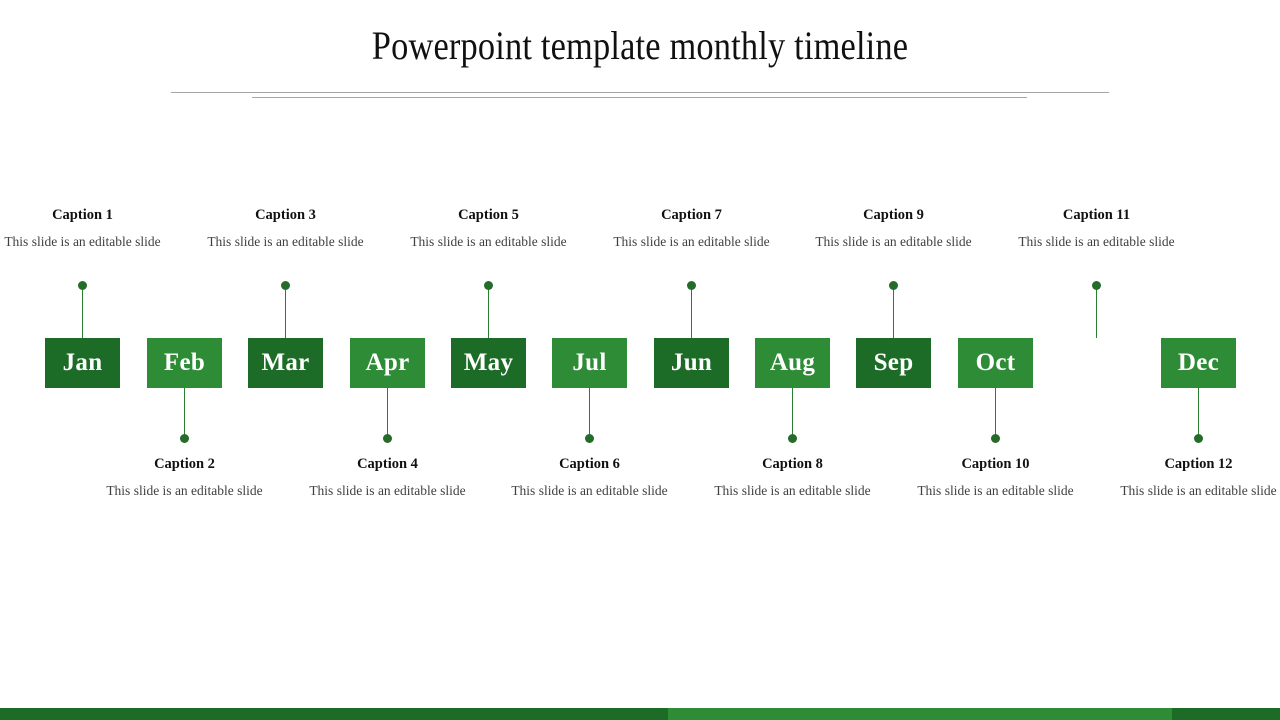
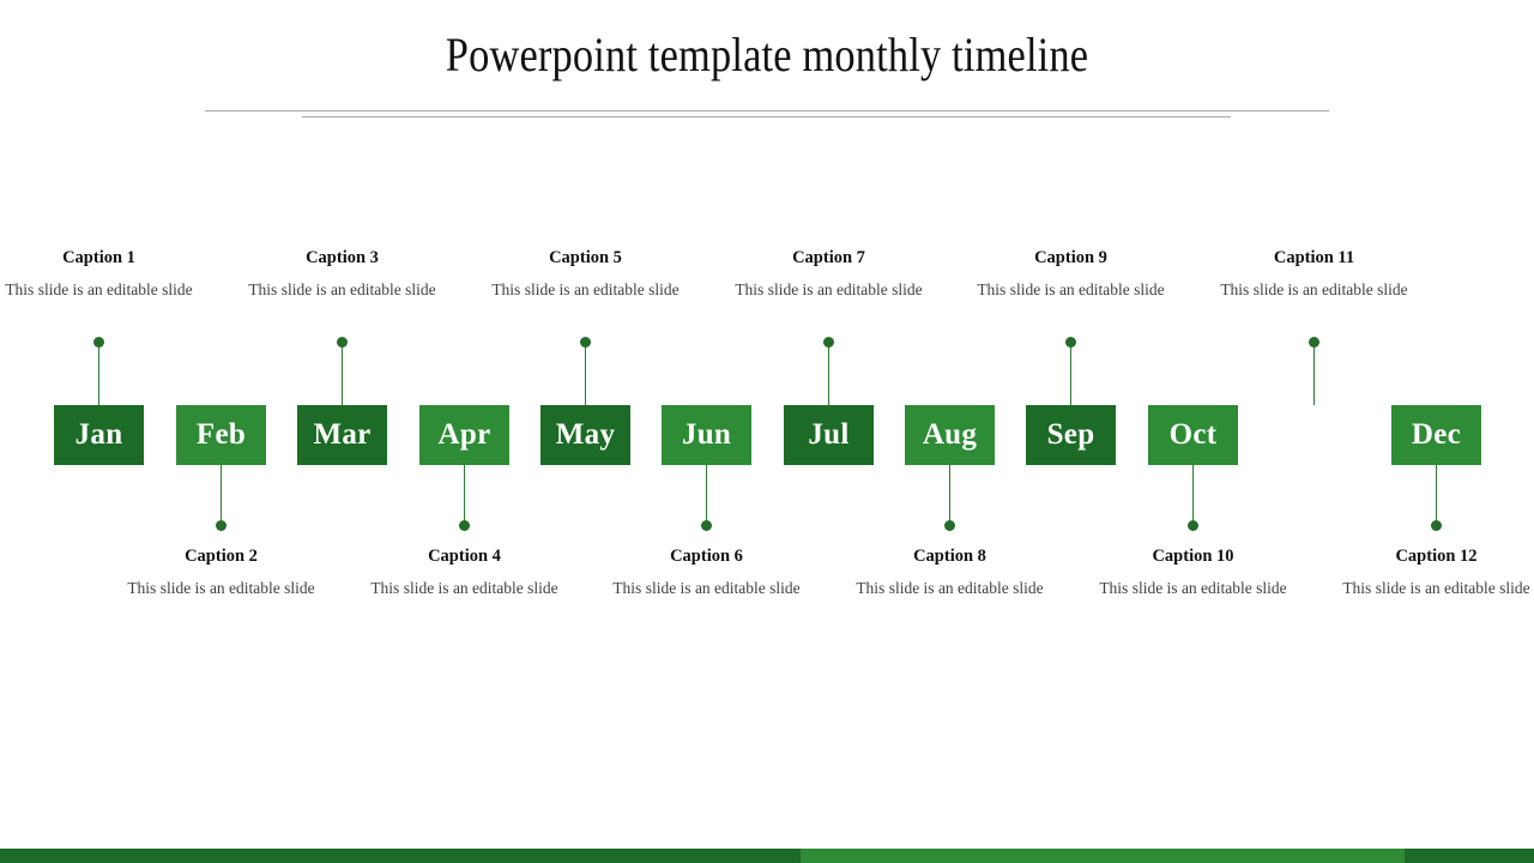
  Powerpoint template monthly timeline
  Jan
  Caption 1
  This slide is an editable slide
  Feb
  Caption 2
  This slide is an editable slide
  Mar
  Caption 3
  This slide is an editable slide
  Apr
  Caption 4
  This slide is an editable slide
  May
  Caption 5
  This slide is an editable slide
- Jul
+ Jun
  Caption 6
  This slide is an editable slide
- Jun
+ Jul
  Caption 7
  This slide is an editable slide
  Aug
  Caption 8
  This slide is an editable slide
  Sep
  Caption 9
  This slide is an editable slide
  Oct
  Caption 10
  This slide is an editable slide
  Caption 11
  This slide is an editable slide
  Dec
  Caption 12
  This slide is an editable slide
